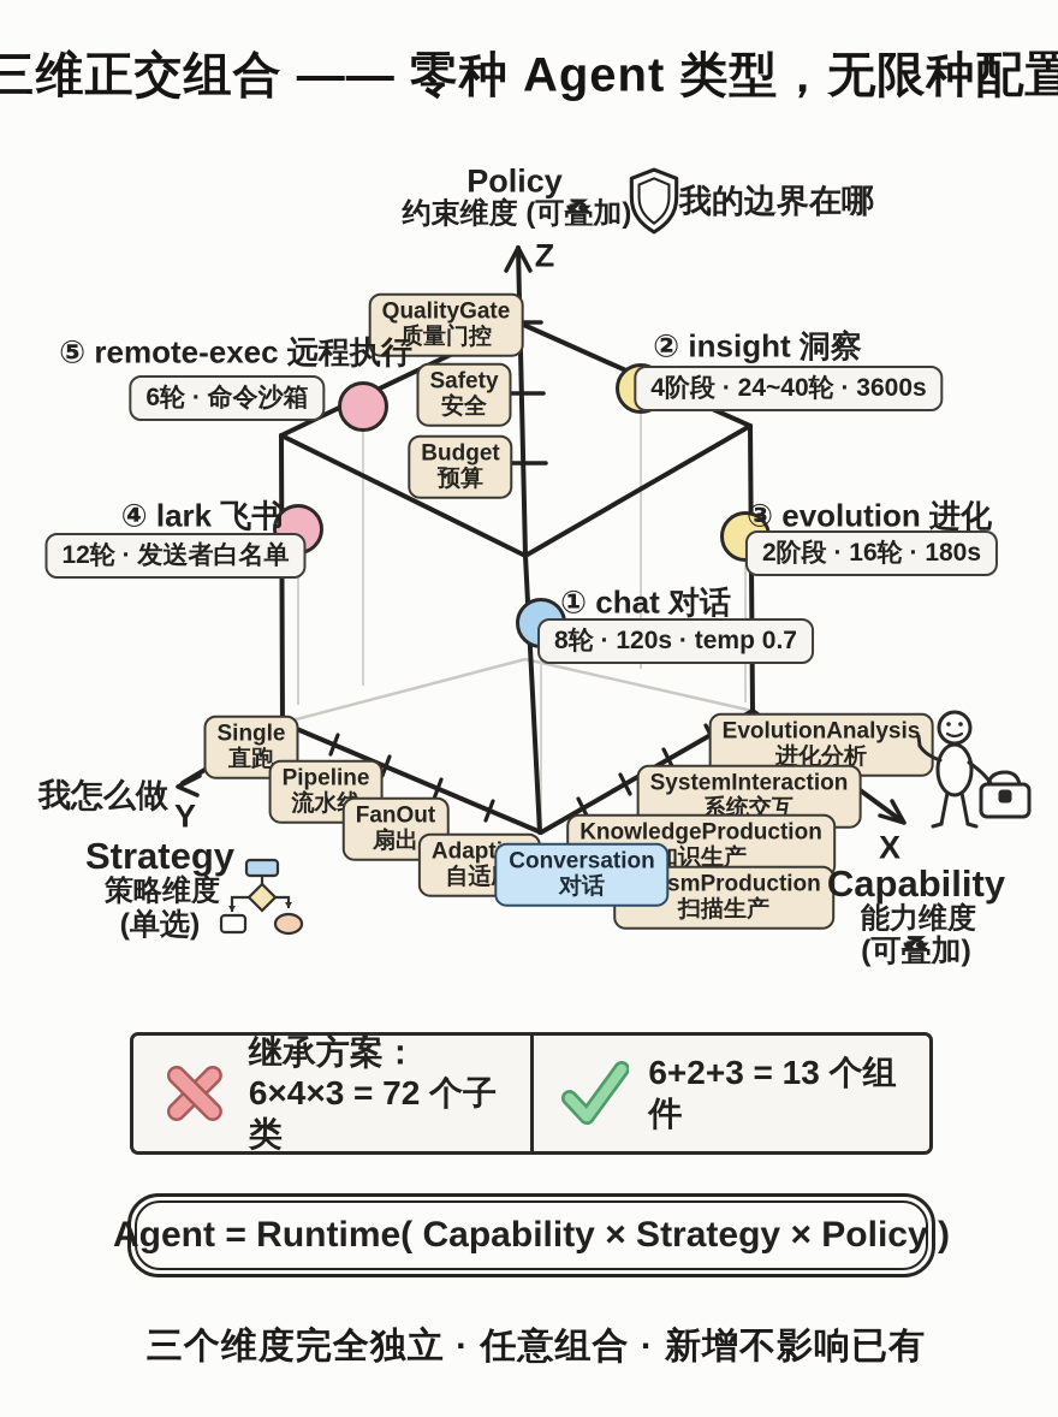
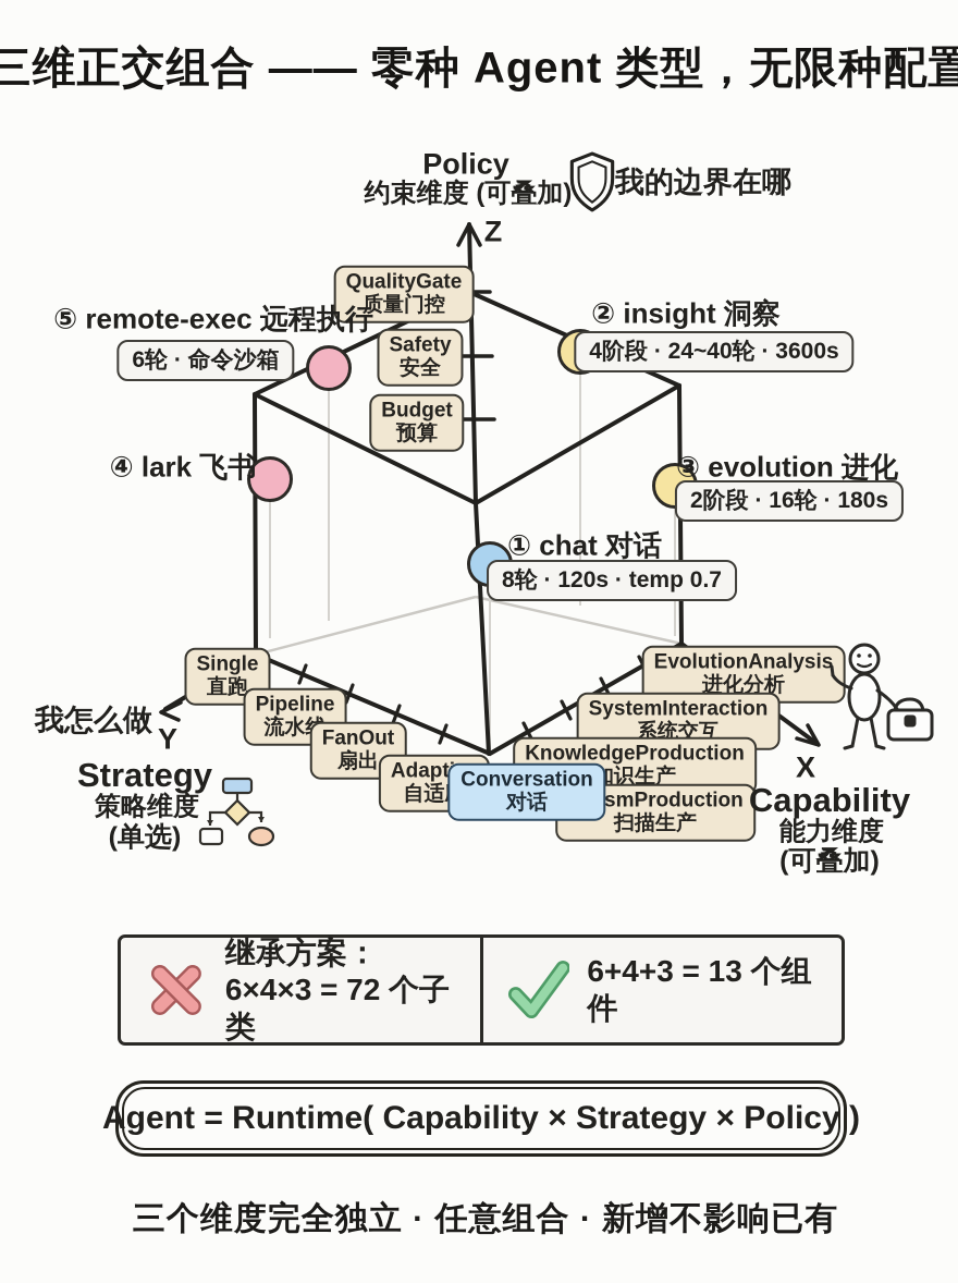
  三维正交组合 —— 零种 Agent 类型，无限种配置
  Policy
  约束维度 (可叠加)
  我的边界在哪
  Z
  QualityGate
  质量门控
  Safety
  安全
  Budget
  预算
  ⑤ remote-exec 远程执行
  6轮 · 命令沙箱
  ② insight 洞察
  4阶段 · 24~40轮 · 3600s
  ④ lark 飞书
- 12轮 · 发送者白名单
  ③ evolution 进化
  2阶段 · 16轮 · 180s
  ① chat 对话
  8轮 · 120s · temp 0.7
  Single
  直跑
  Pipeline
  FanOut
  扇出
  EvolutionAnalysis
  进化分析
  SystemInteraction
  系统交互
  KnowledgeProduction
  识生产
  smProduction
  扫描生产
  Conversation
  对话
  我怎么做
  Y
  Strategy
  策略维度
  (单选)
  X
  Capability
  能力维度
  (可叠加)
  继承方案：
  6×4×3 = 72 个子类
- 6+2+3 = 13 个组件
+ 6+4+3 = 13 个组件
  Agent = Runtime( Capability × Strategy × Policy )
  三个维度完全独立 · 任意组合 · 新增不影响已有
